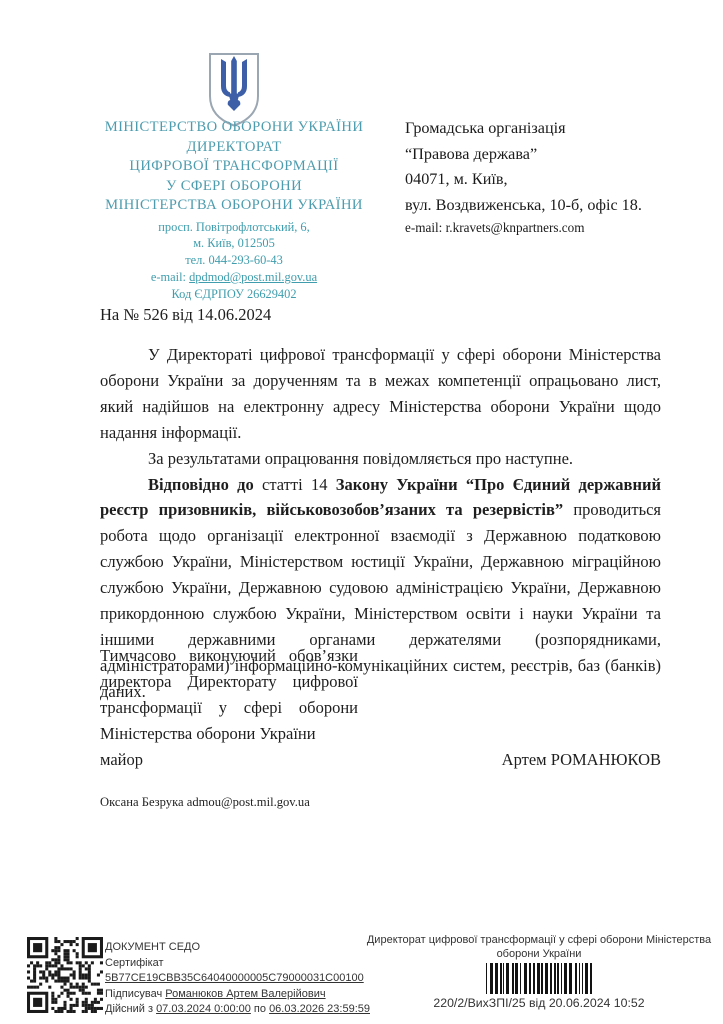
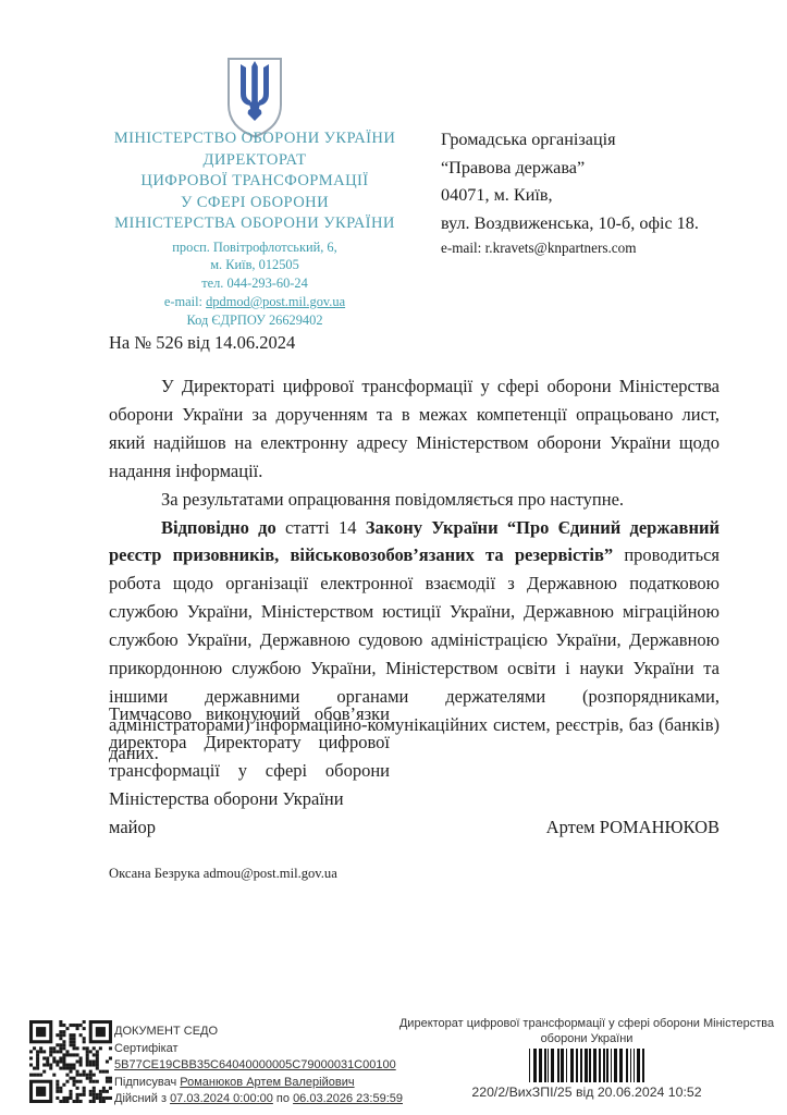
  МІНІСТЕРСТВО ОБОРОНИ УКРАЇНИ
  ДИРЕКТОРАТ
  ЦИФРОВОЇ ТРАНСФОРМАЦІЇ
  У СФЕРІ ОБОРОНИ
  МІНІСТЕРСТВА ОБОРОНИ УКРАЇНИ
  просп. Повітрофлотський, 6,
  м. Київ, 012505
- тел. 044-293-60-43
+ тел. 044-293-60-24
  e-mail: dpdmod@post.mil.gov.ua
  Код ЄДРПОУ 26629402
  Громадська організація
  “Правова держава”
  04071, м. Київ,
  вул. Воздвиженська, 10-б, офіс 18.
  e-mail: r.kravets@knpartners.com
  На № 526 від 14.06.2024
- У Директораті цифрової трансформації у сфері оборони Міністерства оборони України за дорученням та в межах компетенції опрацьовано лист, який надійшов на електронну адресу Міністерства оборони України щодо надання інформації.
+ У Директораті цифрової трансформації у сфері оборони Міністерства оборони України за дорученням та в межах компетенції опрацьовано лист, який надійшов на електронну адресу Міністерством оборони України щодо надання інформації.
  За результатами опрацювання повідомляється про наступне.
  Відповідно до статті 14 Закону України “Про Єдиний державний реєстр призовників, військовозобов’язаних та резервістів” проводиться робота щодо організації електронної взаємодії з Державною податковою службою України, Міністерством юстиції України, Державною міграційною службою України, Державною судовою адміністрацією України, Державною прикордонною службою України, Міністерством освіти і науки України та іншими державними органами держателями (розпорядниками, адміністраторами) інформаційно-комунікаційних систем, реєстрів, баз (банків) даних.
  Тимчасово виконуючий обов’язки
  директора Директорату цифрової
  трансформації у сфері оборони
  Міністерства оборони України
  майор
  Артем РОМАНЮКОВ
  Оксана Безрука admou@post.mil.gov.ua
  ДОКУМЕНТ СЕДО
  Сертифікат
  5B77CE19CBB35C64040000005C79000031C00100
  Підписувач Романюков Артем Валерійович
  Дійсний з 07.03.2024 0:00:00 по 06.03.2026 23:59:59
  Директорат цифрової трансформації у сфері оборони Міністерства оборони України
  220/2/ВихЗПІ/25 від 20.06.2024 10:52
